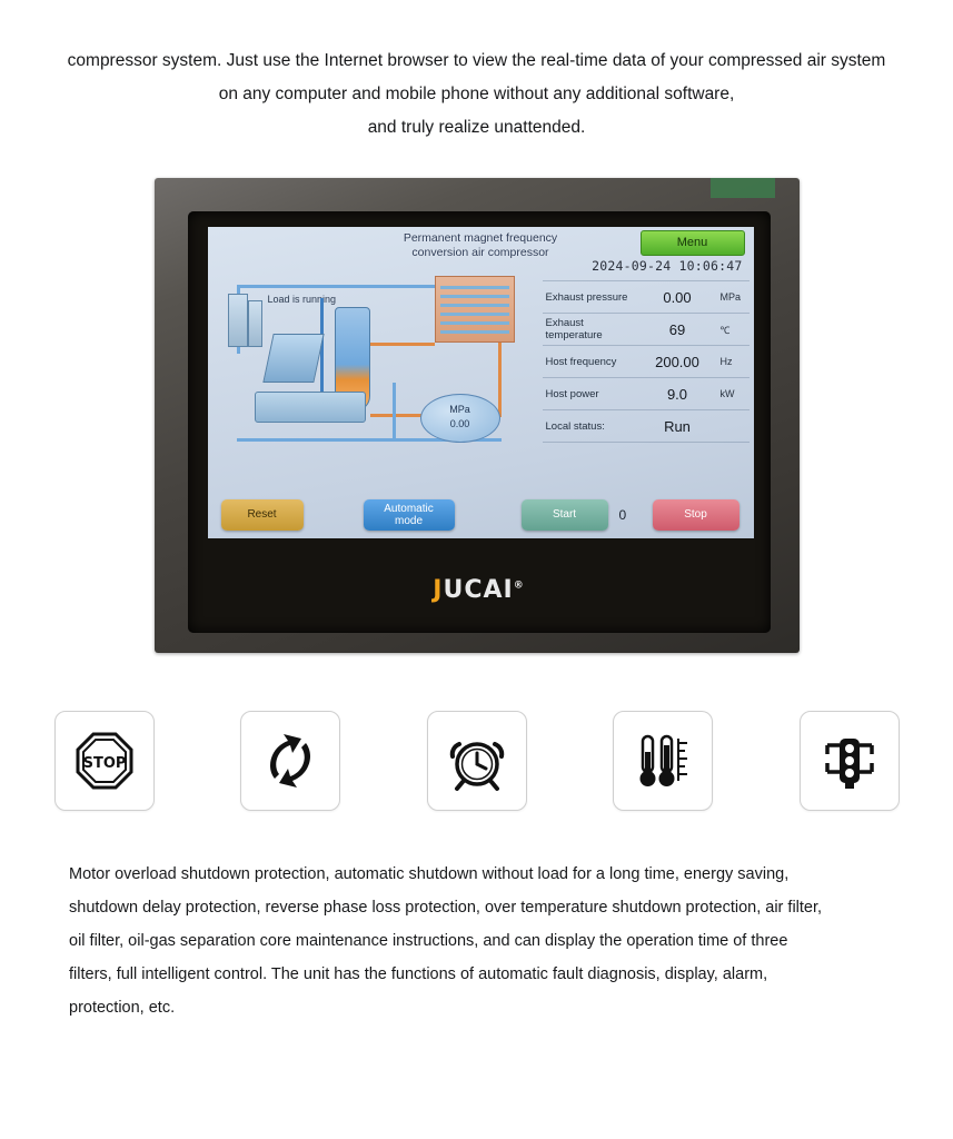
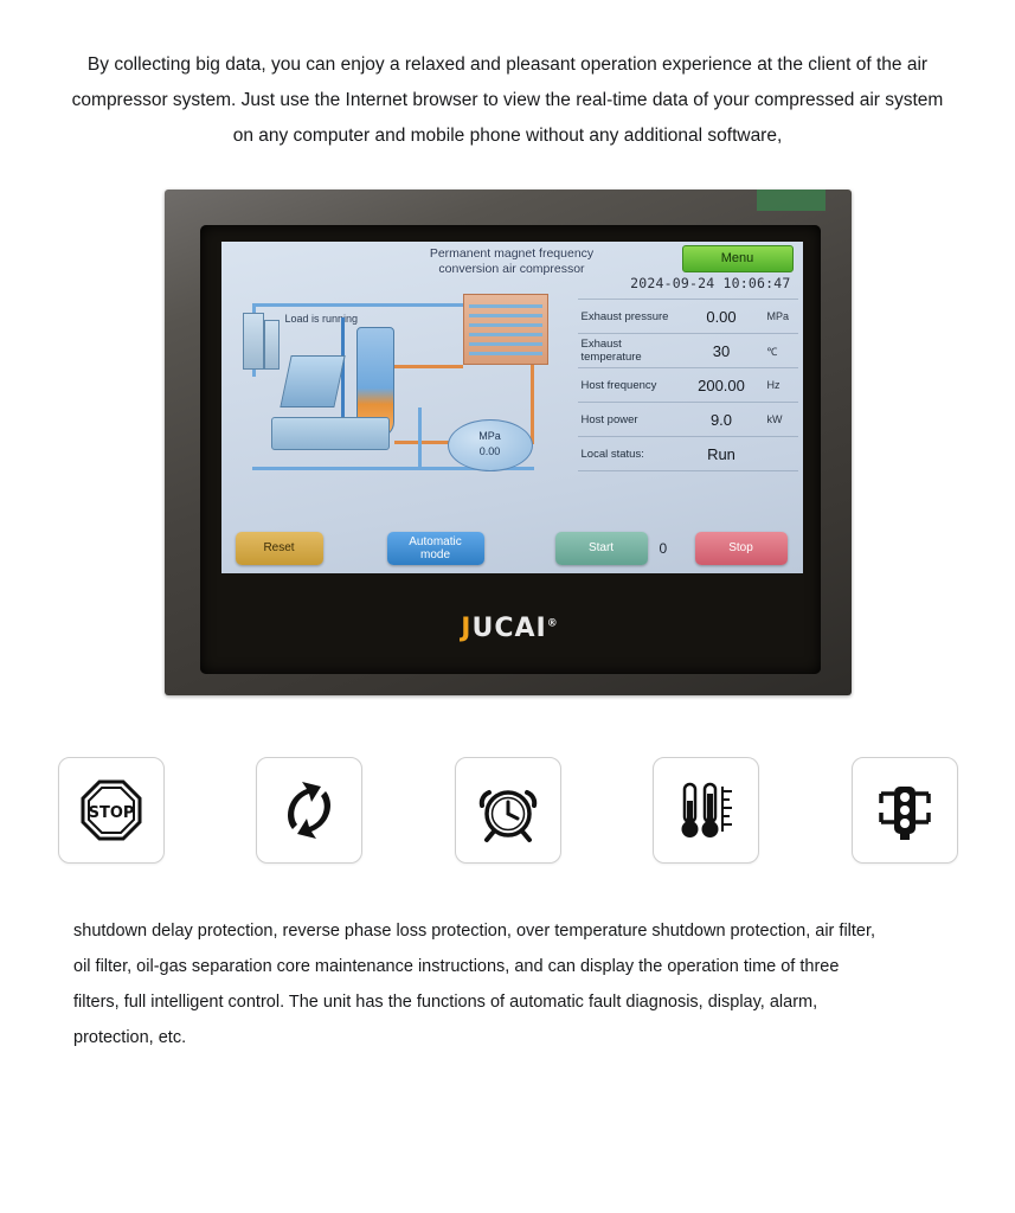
+ By collecting big data, you can enjoy a relaxed and pleasant operation experience at the client of the air
  compressor system. Just use the Internet browser to view the real-time data of your compressed air system
  on any computer and mobile phone without any additional software,
- and truly realize unattended.
  Permanent magnet frequency
  conversion air compressor
  Menu
  2024-09-24 10:06:47
  Load is runing
  MPa
  0.00
  Exhaust pressure
  0.00
  MPa
  Exhaust temperature
- 69
+ 30
  ℃
  Host frequency
  200.00
  Hz
  Host power
  9.0
  kW
  Local status:
  Run
  Reset
  Automatic
  mode
  Start
  0
  Stop
  JUCAI®
  STOP
- Motor overload shutdown protection, automatic shutdown without load for a long time, energy saving,
  shutdown delay protection, reverse phase loss protection, over temperature shutdown protection, air filter,
  oil filter, oil-gas separation core maintenance instructions, and can display the operation time of three
  filters, full intelligent control. The unit has the functions of automatic fault diagnosis, display, alarm,
  protection, etc.
